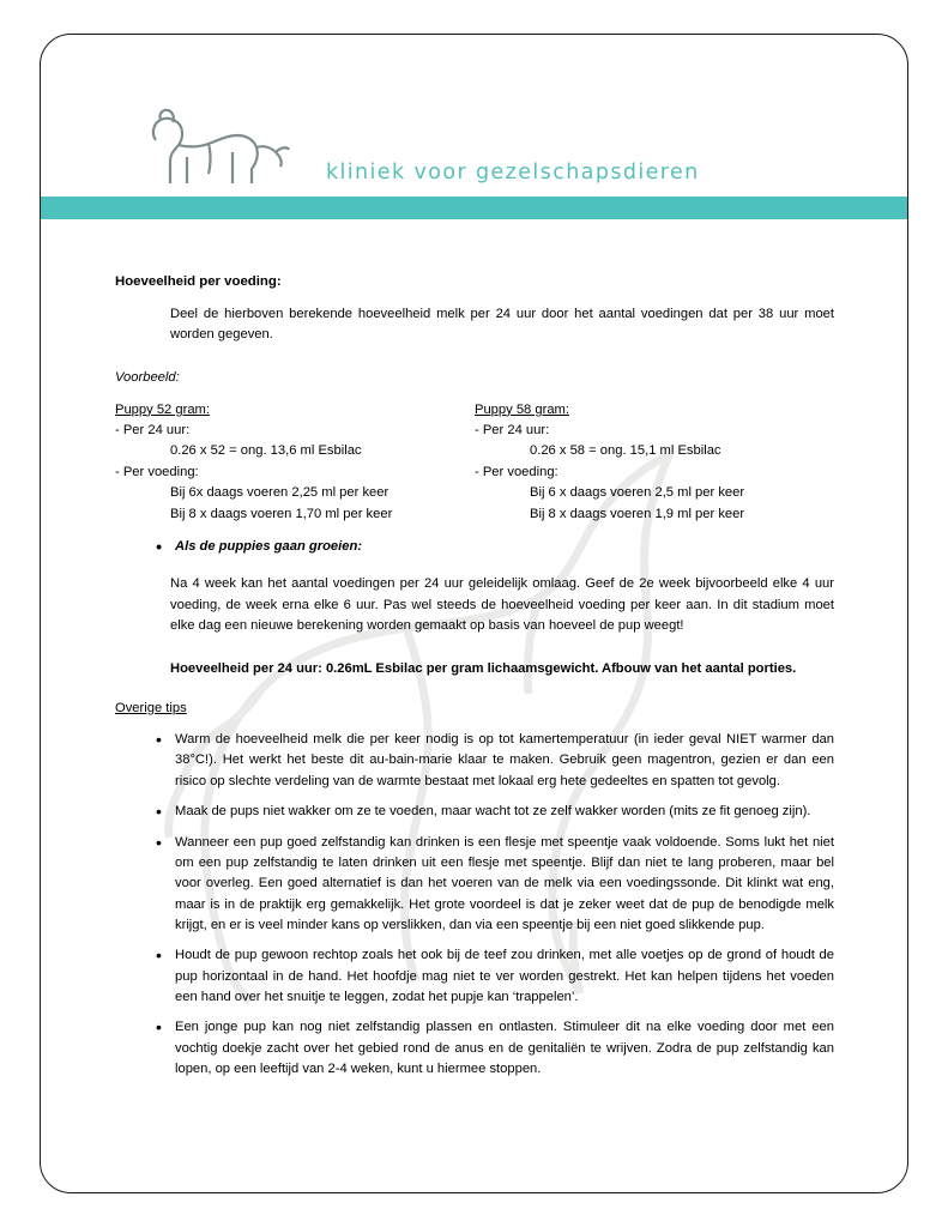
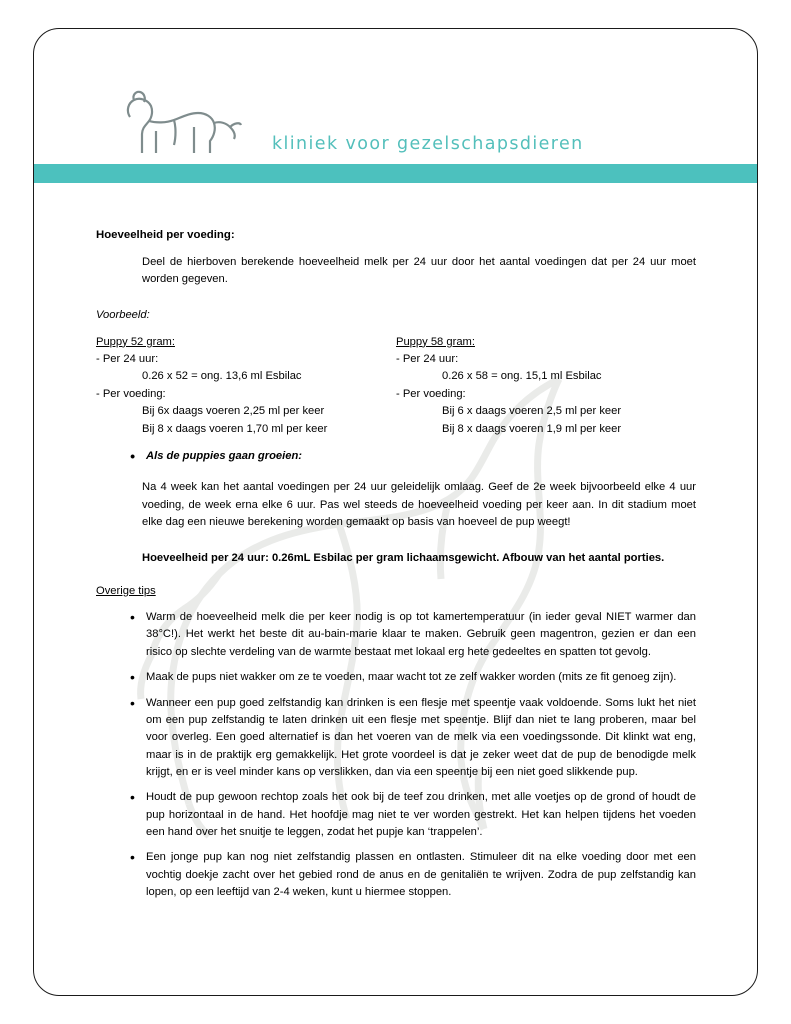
  kliniek voor gezelschapsdieren
  Hoeveelheid per voeding:
- Deel de hierboven berekende hoeveelheid melk per 24 uur door het aantal voedingen dat per 38 uur moet worden gegeven.
+ Deel de hierboven berekende hoeveelheid melk per 24 uur door het aantal voedingen dat per 24 uur moet worden gegeven.
  Voorbeeld:
  Puppy 52 gram:
  - Per 24 uur:
  0.26 x 52 = ong. 13,6 ml Esbilac
  - Per voeding:
  Bij 6x daags voeren 2,25 ml per keer
  Bij 8 x daags voeren 1,70 ml per keer
  Puppy 58 gram:
  - Per 24 uur:
  0.26 x 58 = ong. 15,1 ml Esbilac
  - Per voeding:
  Bij 6 x daags voeren 2,5 ml per keer
  Bij 8 x daags voeren 1,9 ml per keer
  Als de puppies gaan groeien:
  Na 4 week kan het aantal voedingen per 24 uur geleidelijk omlaag. Geef de 2e week bijvoorbeeld elke 4 uur voeding, de week erna elke 6 uur. Pas wel steeds de hoeveelheid voeding per keer aan. In dit stadium moet elke dag een nieuwe berekening worden gemaakt op basis van hoeveel de pup weegt!
  Hoeveelheid per 24 uur: 0.26mL Esbilac per gram lichaamsgewicht. Afbouw van het aantal porties.
  Overige tips
  Warm de hoeveelheid melk die per keer nodig is op tot kamertemperatuur (in ieder geval NIET warmer dan 38°C!). Het werkt het beste dit au-bain-marie klaar te maken. Gebruik geen magentron, gezien er dan een risico op slechte verdeling van de warmte bestaat met lokaal erg hete gedeeltes en spatten tot gevolg.
  Maak de pups niet wakker om ze te voeden, maar wacht tot ze zelf wakker worden (mits ze fit genoeg zijn).
  Wanneer een pup goed zelfstandig kan drinken is een flesje met speentje vaak voldoende. Soms lukt het niet om een pup zelfstandig te laten drinken uit een flesje met speentje. Blijf dan niet te lang proberen, maar bel voor overleg. Een goed alternatief is dan het voeren van de melk via een voedingssonde. Dit klinkt wat eng, maar is in de praktijk erg gemakkelijk. Het grote voordeel is dat je zeker weet dat de pup de benodigde melk krijgt, en er is veel minder kans op verslikken, dan via een speentje bij een niet goed slikkende pup.
  Houdt de pup gewoon rechtop zoals het ook bij de teef zou drinken, met alle voetjes op de grond of houdt de pup horizontaal in de hand. Het hoofdje mag niet te ver worden gestrekt. Het kan helpen tijdens het voeden een hand over het snuitje te leggen, zodat het pupje kan ‘trappelen’.
  Een jonge pup kan nog niet zelfstandig plassen en ontlasten. Stimuleer dit na elke voeding door met een vochtig doekje zacht over het gebied rond de anus en de genitaliën te wrijven. Zodra de pup zelfstandig kan lopen, op een leeftijd van 2-4 weken, kunt u hiermee stoppen.
